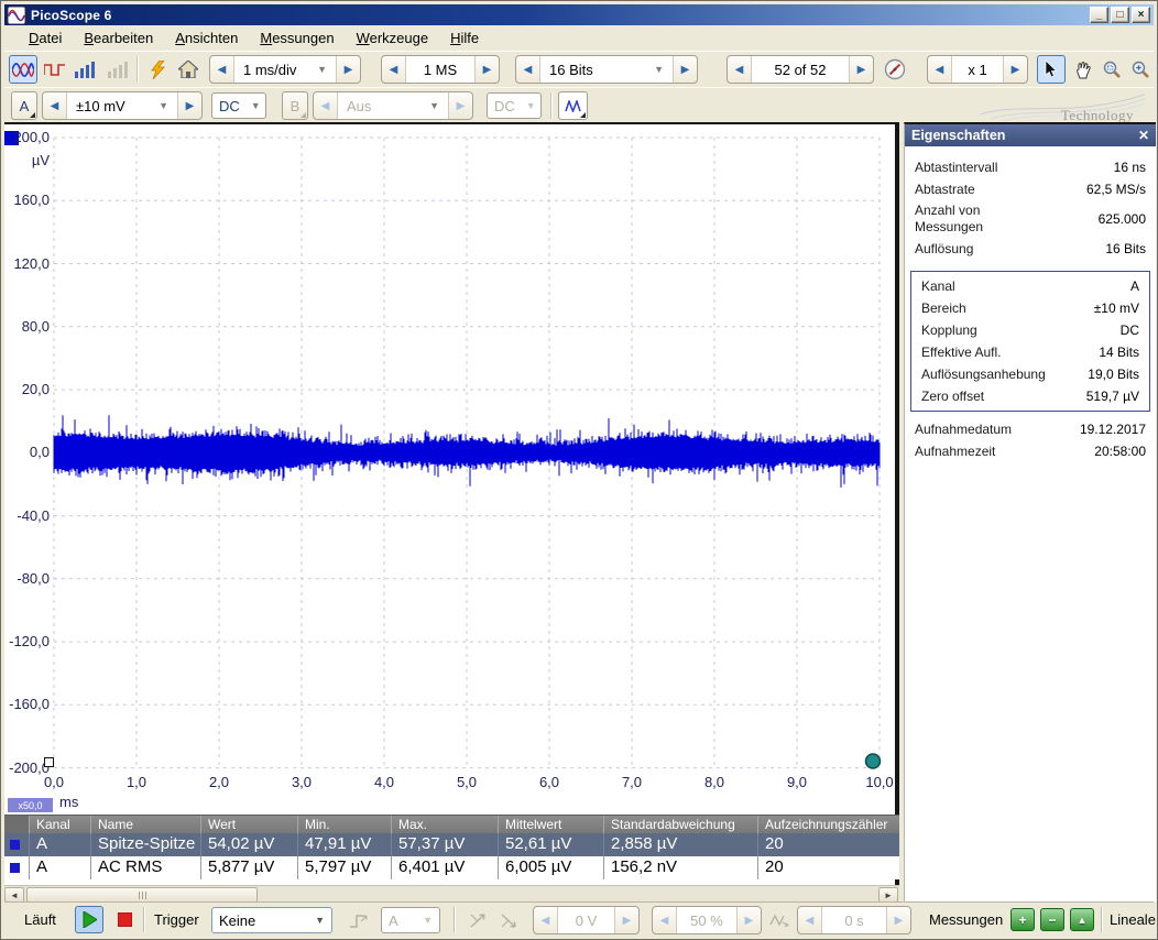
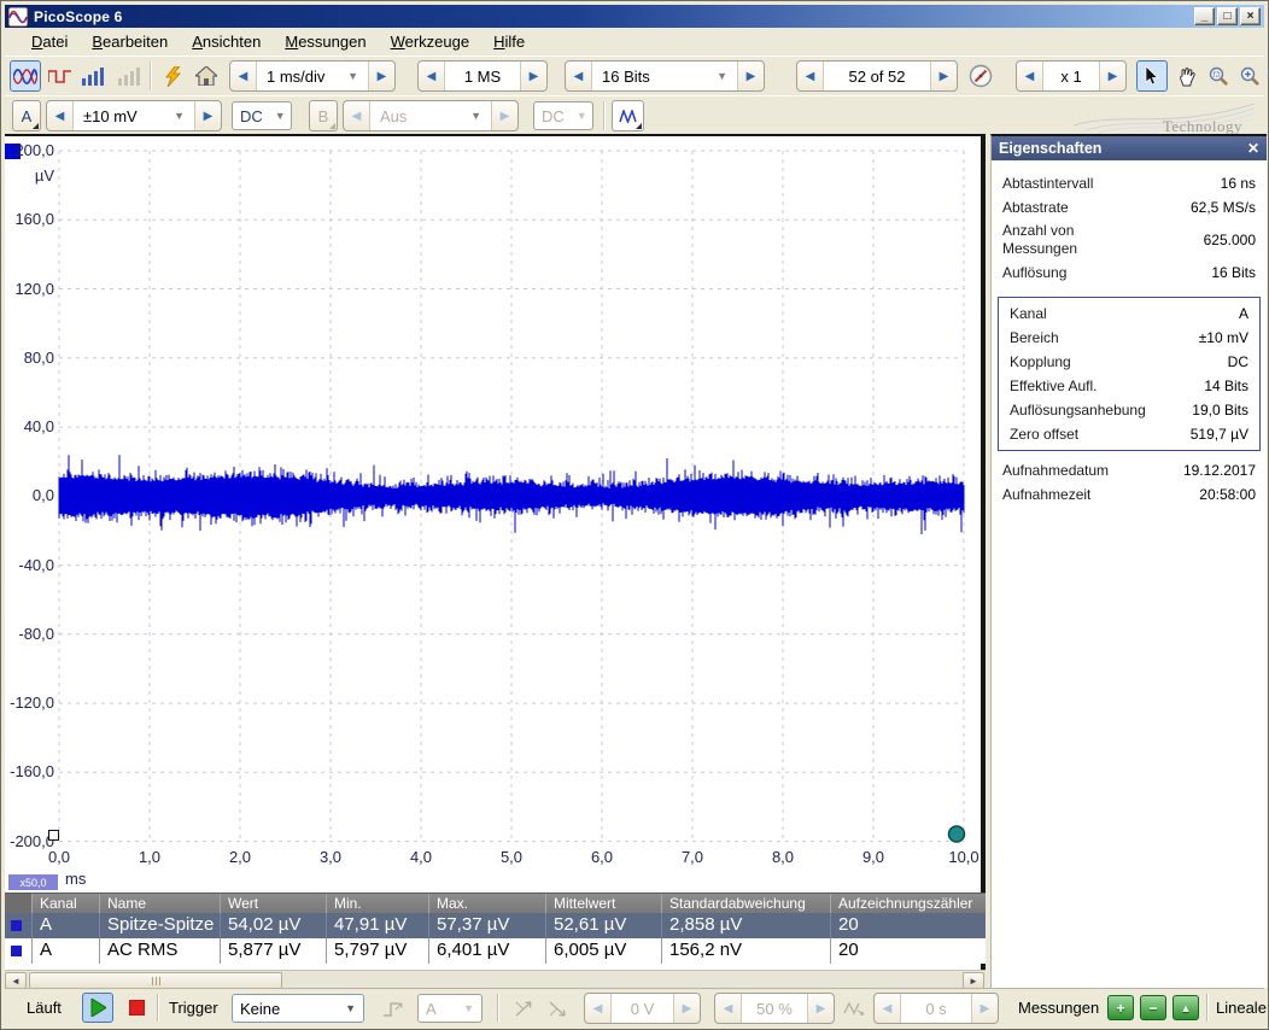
  PicoScope 6
  _
  □
  ×
  Datei
  Bearbeiten
  Ansichten
  Messungen
  Werkzeuge
  Hilfe
  ◀
  1 ms/div
  ▼
  ▶
  ◀
  1 MS
  ▶
  ◀
  16 Bits
  ▼
  ▶
  ◀
  52 of 52
  ▶
  ◀
  x 1
  ▶
  A
  ◀
  ±10 mV
  ▼
  ▶
  DC
  ▼
  B
  ◀
  Aus
  ▼
  ▶
  DC
  ▼
  Technology
  200,0
  160,0
  120,0
  80,0
- 20,0
+ 40,0
  0,0
  -40,0
  -80,0
  -120,0
  -160,0
  -200,0
  µV
  0,0
  1,0
  2,0
  3,0
  4,0
  5,0
  6,0
  7,0
  8,0
  9,0
  10,0
  x50,0
  ms
  Kanal
  Name
  Wert
  Min.
  Max.
  Mittelwert
  Standardabweichung
  Aufzeichnungszähler
  A
  Spitze-Spitze
  54,02 µV
  47,91 µV
  57,37 µV
  52,61 µV
  2,858 µV
  20
  A
  AC RMS
  5,877 µV
  5,797 µV
  6,401 µV
  6,005 µV
  156,2 nV
  20
  ◄
  ►
  Eigenschaften
  ✕
  Abtastintervall
  16 ns
  Abtastrate
  62,5 MS/s
  Anzahl von Messungen
  625.000
  Auflösung
  16 Bits
  Kanal
  A
  Bereich
  ±10 mV
  Kopplung
  DC
  Effektive Aufl.
  14 Bits
  Auflösungsanhebung
  19,0 Bits
  Zero offset
  519,7 µV
  Aufnahmedatum
  19.12.2017
  Aufnahmezeit
  20:58:00
  Läuft
  Trigger
  Keine
  ▼
  A
  ▼
  ◀
  0 V
  ▶
  ◀
  50 %
  ▶
  ◀
  0 s
  ▶
  Messungen
  +
  −
  ▲
  Lineale
